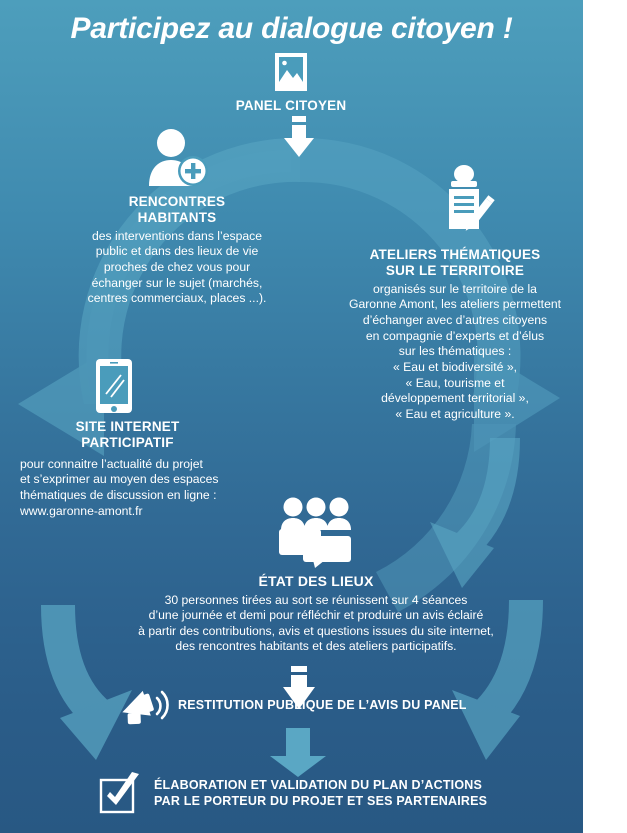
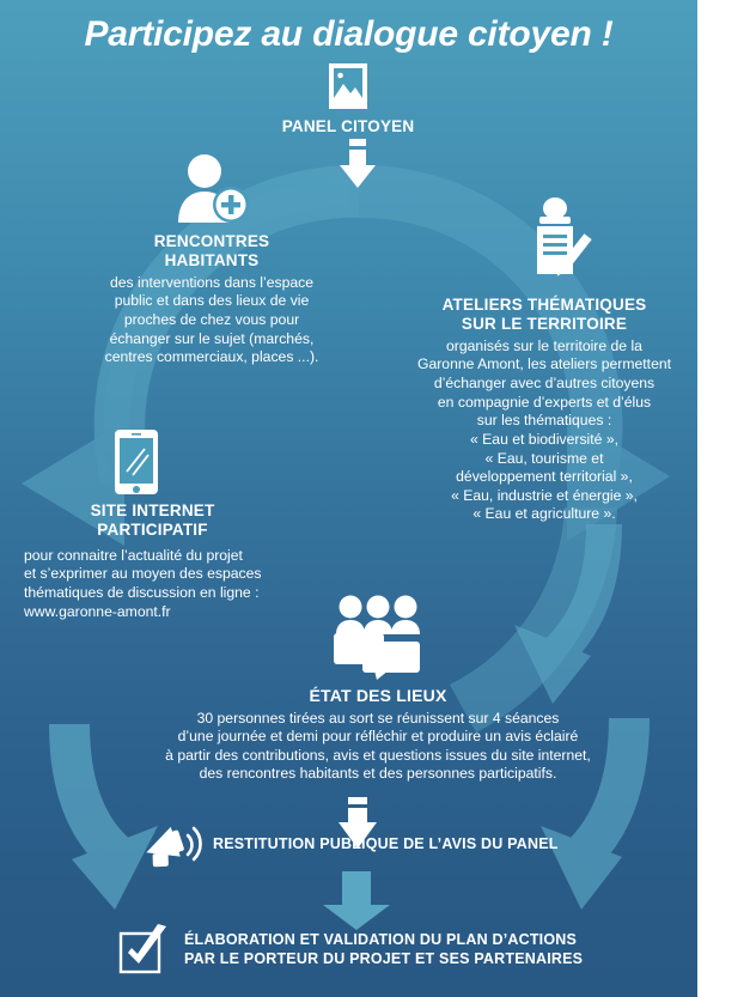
  Participez au dialogue citoyen !
  PANEL CITOYEN
  RENCONTRES
  HABITANTS
  des interventions dans l’espace
  public et dans des lieux de vie
  proches de chez vous pour
  échanger sur le sujet (marchés,
  centres commerciaux, places ...).
  ATELIERS THÉMATIQUES
  SUR LE TERRITOIRE
  organisés sur le territoire de la
  Garonne Amont, les ateliers permettent
  d’échanger avec d’autres citoyens
  en compagnie d’experts et d’élus
  sur les thématiques :
  « Eau et biodiversité »,
  « Eau, tourisme et
  développement territorial »,
+ « Eau, industrie et énergie »,
  « Eau et agriculture ».
  SITE INTERNET
  PARTICIPATIF
  pour connaitre l’actualité du projet
  et s’exprimer au moyen des espaces
  thématiques de discussion en ligne :
  www.garonne-amont.fr
  ÉTAT DES LIEUX
  30 personnes tirées au sort se réunissent sur 4 séances
  d’une journée et demi pour réfléchir et produire un avis éclairé
  à partir des contributions, avis et questions issues du site internet,
- des rencontres habitants et des ateliers participatifs.
+ des rencontres habitants et des personnes participatifs.
  RESTITUTION PUBLIQUE DE L’AVIS DU PANEL
  ÉLABORATION ET VALIDATION DU PLAN D’ACTIONS
  PAR LE PORTEUR DU PROJET ET SES PARTENAIRES
